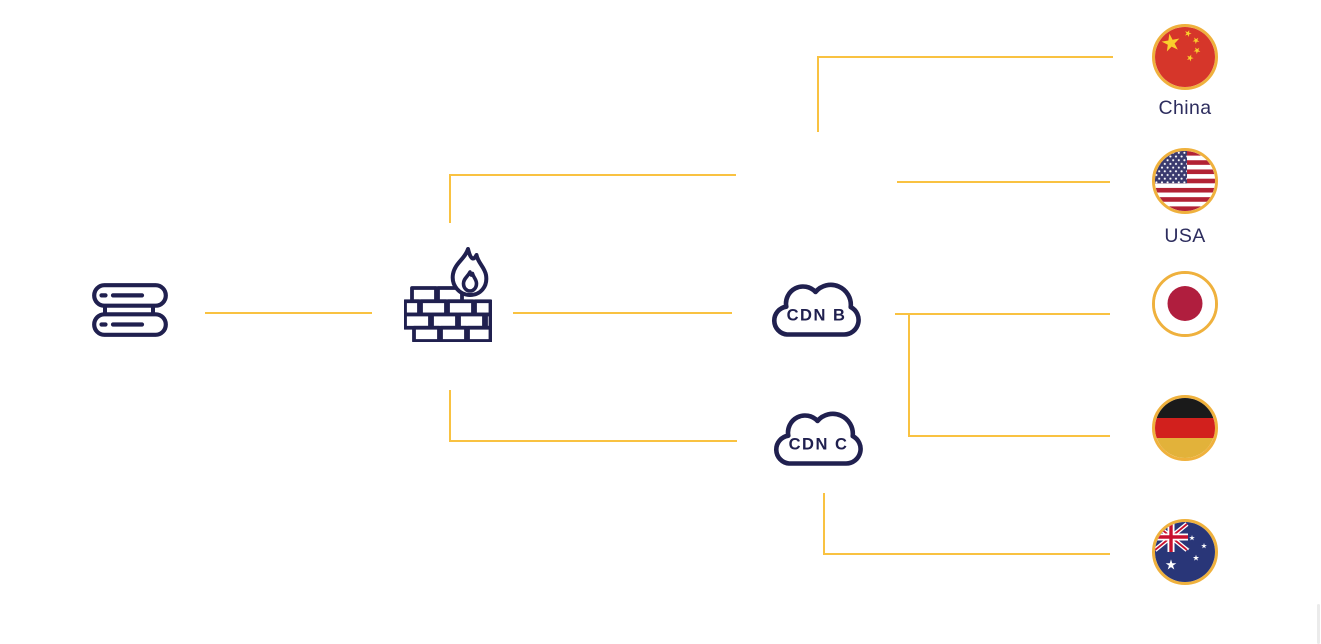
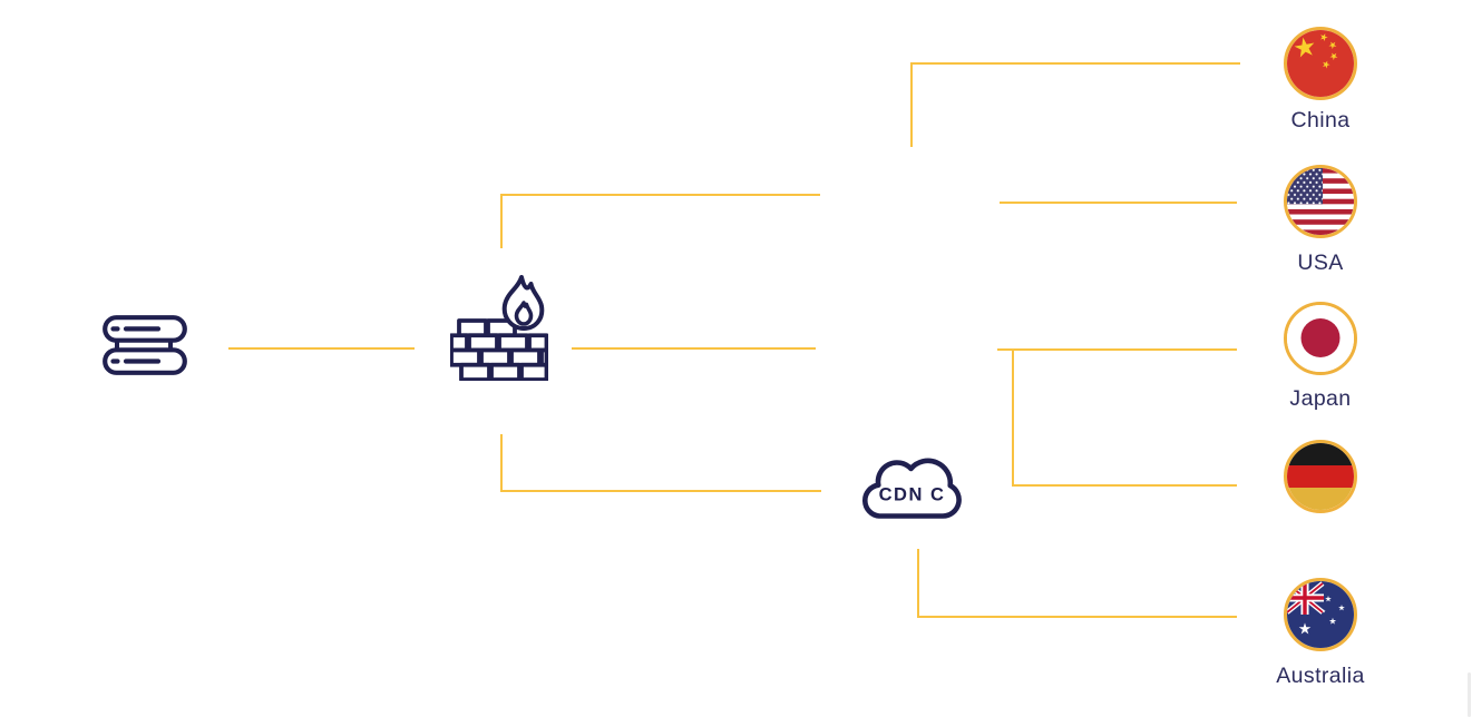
- CDN B
  CDN C
  China
  USA
+ Japan
+ Australia
